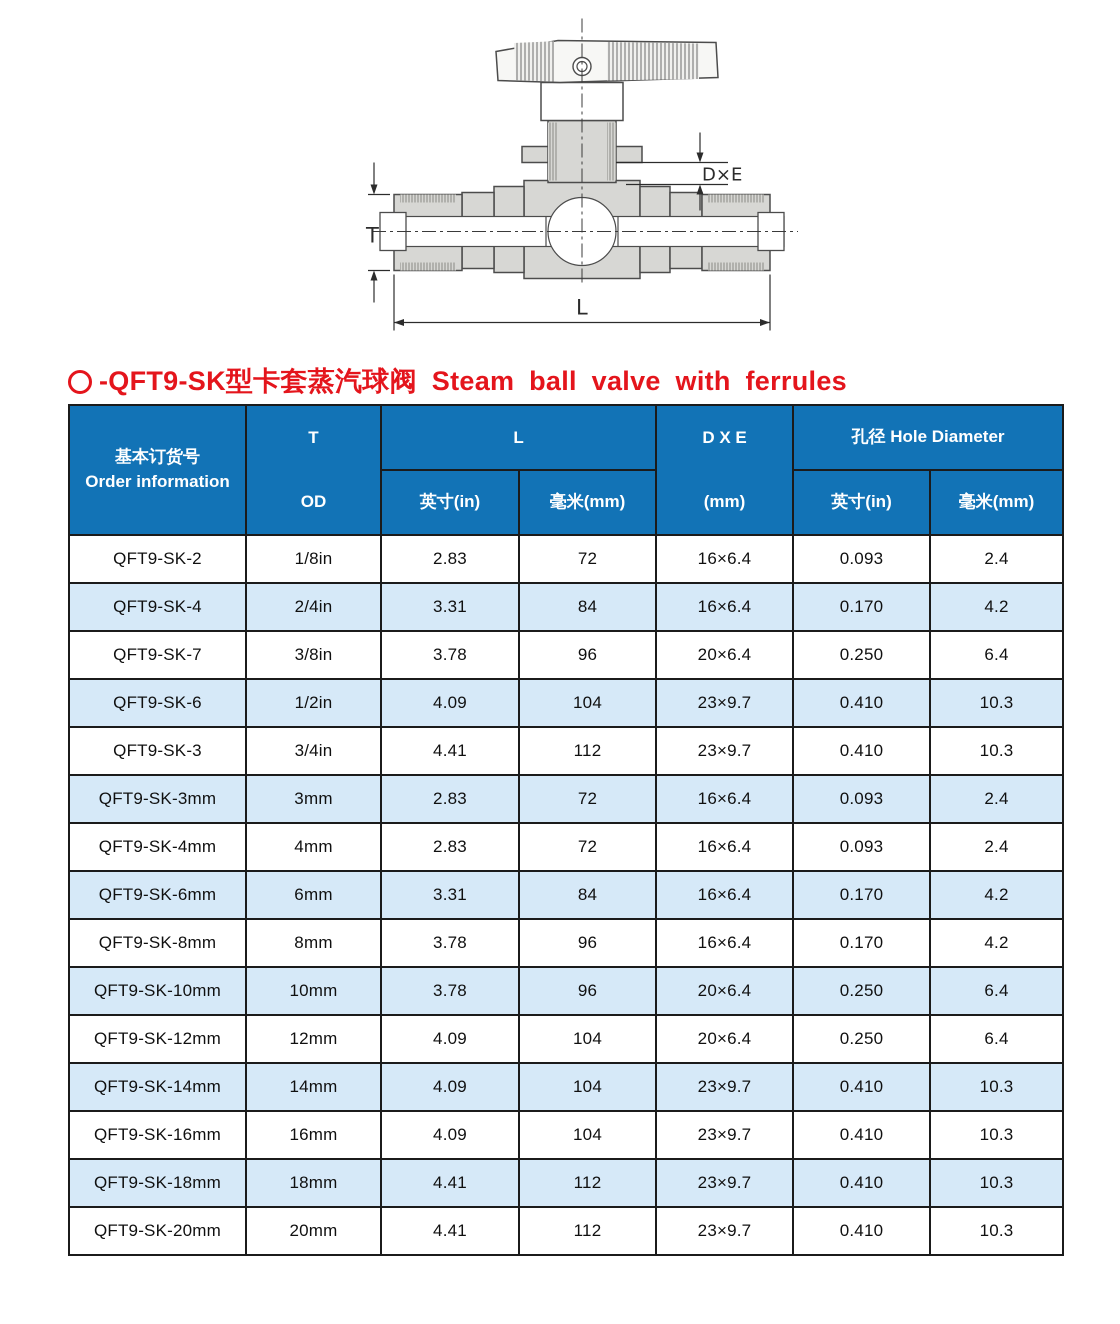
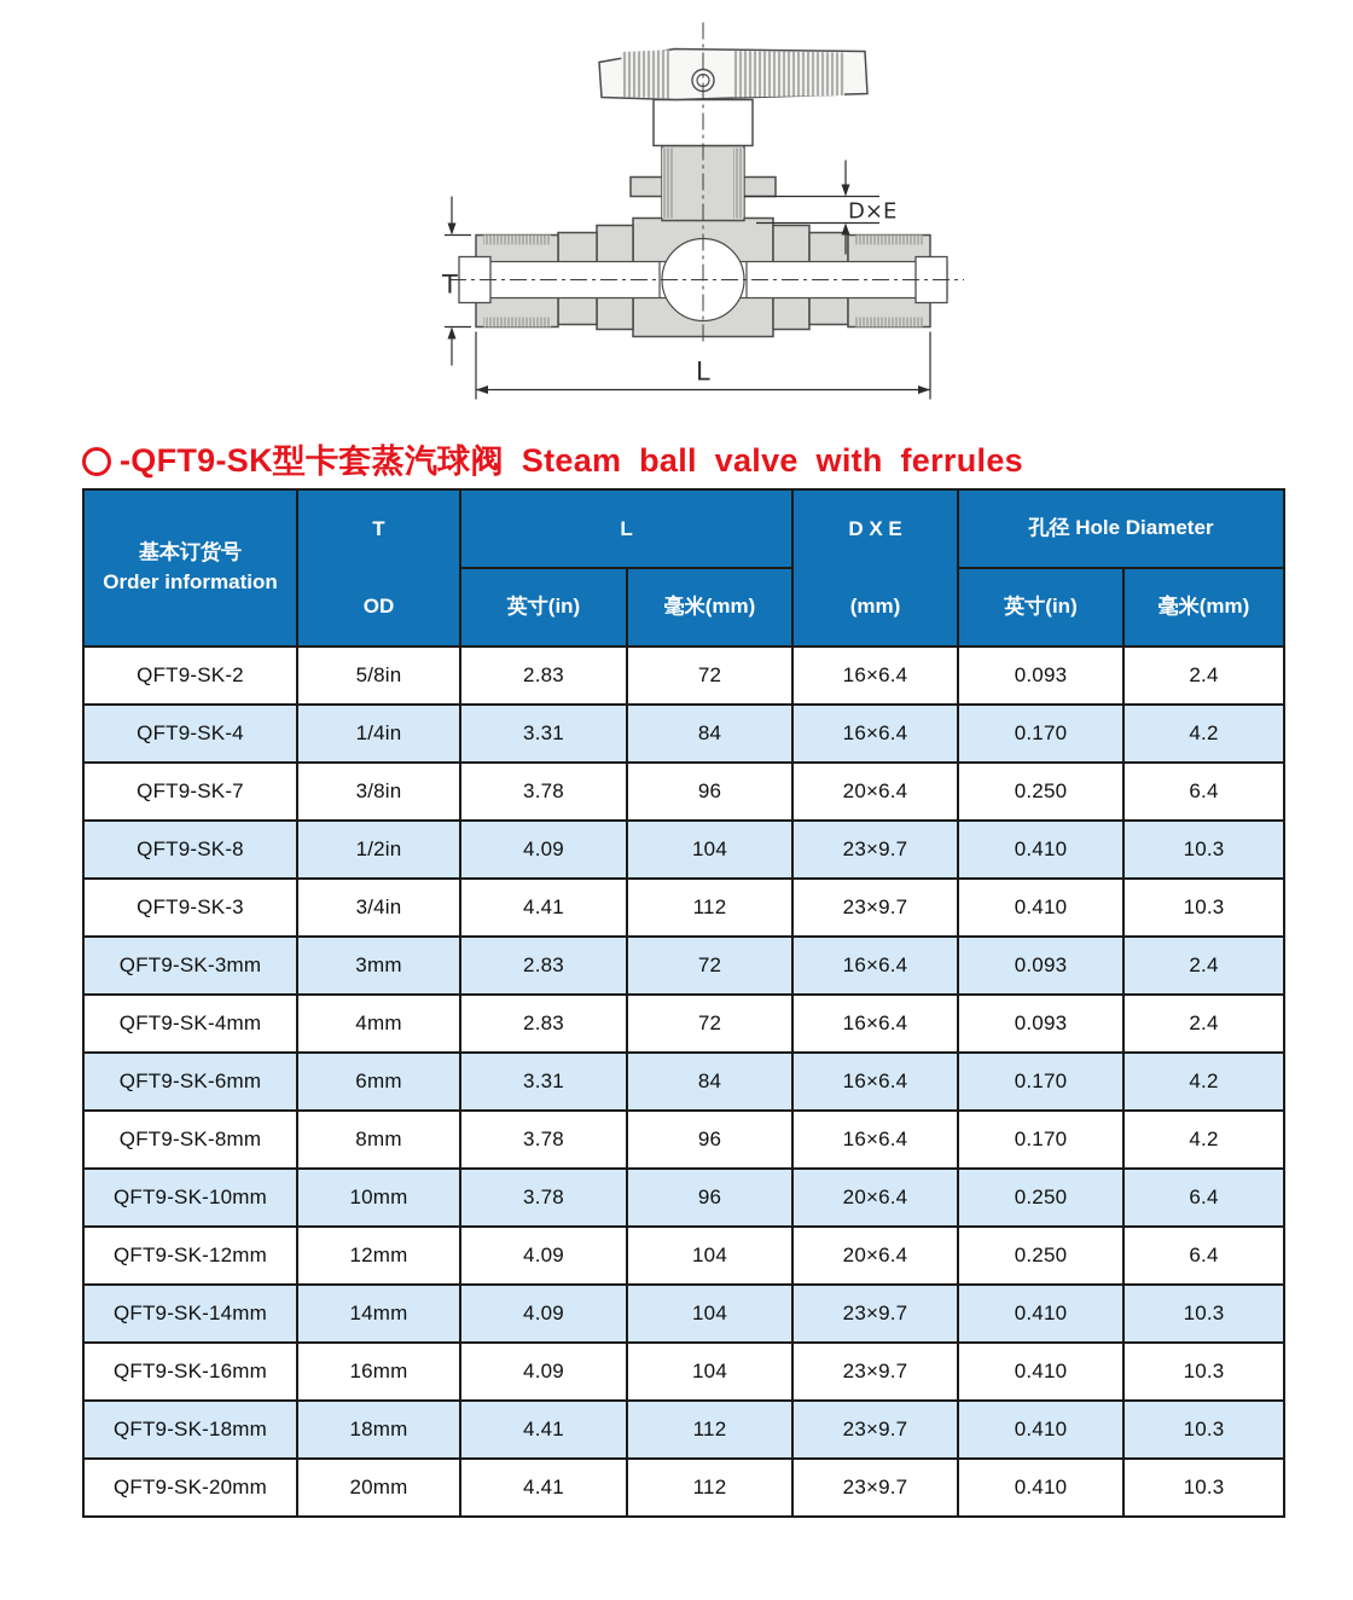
  T
  D×E
  L
  -QFT9-SK型卡套蒸汽球阀 Steam ball valve with ferrules
  基本订货号 Order information	T OD	L	D X E (mm)	孔径 Hole Diameter
  英寸(in)	毫米(mm)	英寸(in)	毫米(mm)
- QFT9-SK-2	1/8in	2.83	72	16×6.4	0.093	2.4
+ QFT9-SK-2	5/8in	2.83	72	16×6.4	0.093	2.4
- QFT9-SK-4	2/4in	3.31	84	16×6.4	0.170	4.2
+ QFT9-SK-4	1/4in	3.31	84	16×6.4	0.170	4.2
  QFT9-SK-7	3/8in	3.78	96	20×6.4	0.250	6.4
- QFT9-SK-6	1/2in	4.09	104	23×9.7	0.410	10.3
+ QFT9-SK-8	1/2in	4.09	104	23×9.7	0.410	10.3
  QFT9-SK-3	3/4in	4.41	112	23×9.7	0.410	10.3
  QFT9-SK-3mm	3mm	2.83	72	16×6.4	0.093	2.4
  QFT9-SK-4mm	4mm	2.83	72	16×6.4	0.093	2.4
  QFT9-SK-6mm	6mm	3.31	84	16×6.4	0.170	4.2
  QFT9-SK-8mm	8mm	3.78	96	16×6.4	0.170	4.2
  QFT9-SK-10mm	10mm	3.78	96	20×6.4	0.250	6.4
  QFT9-SK-12mm	12mm	4.09	104	20×6.4	0.250	6.4
  QFT9-SK-14mm	14mm	4.09	104	23×9.7	0.410	10.3
  QFT9-SK-16mm	16mm	4.09	104	23×9.7	0.410	10.3
  QFT9-SK-18mm	18mm	4.41	112	23×9.7	0.410	10.3
  QFT9-SK-20mm	20mm	4.41	112	23×9.7	0.410	10.3
